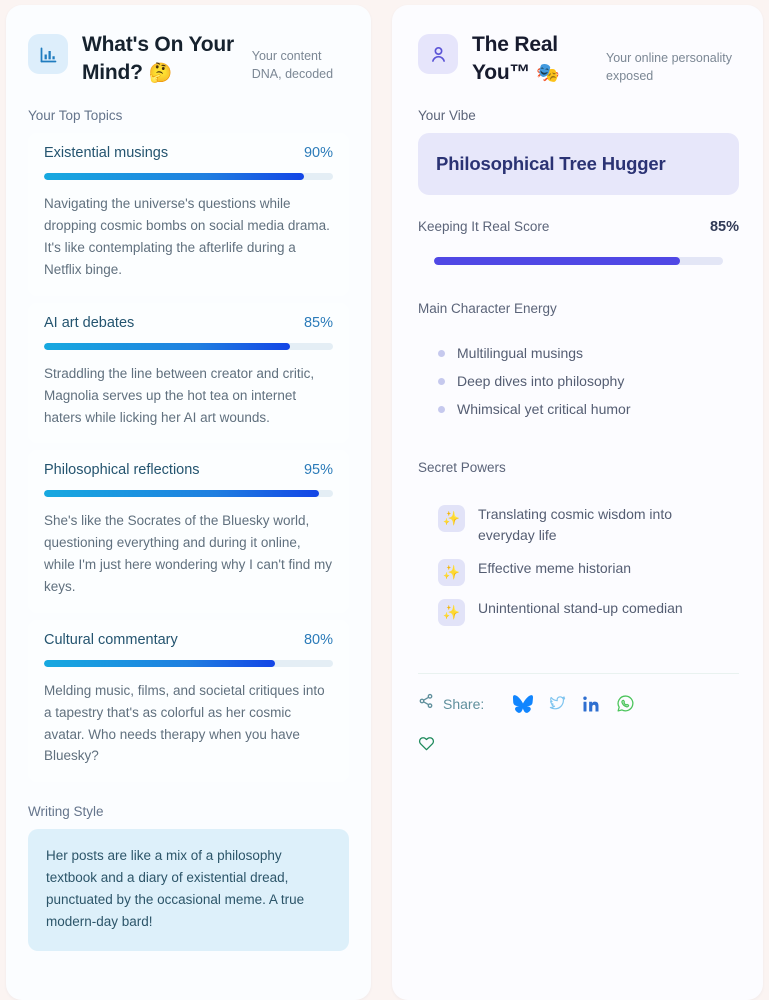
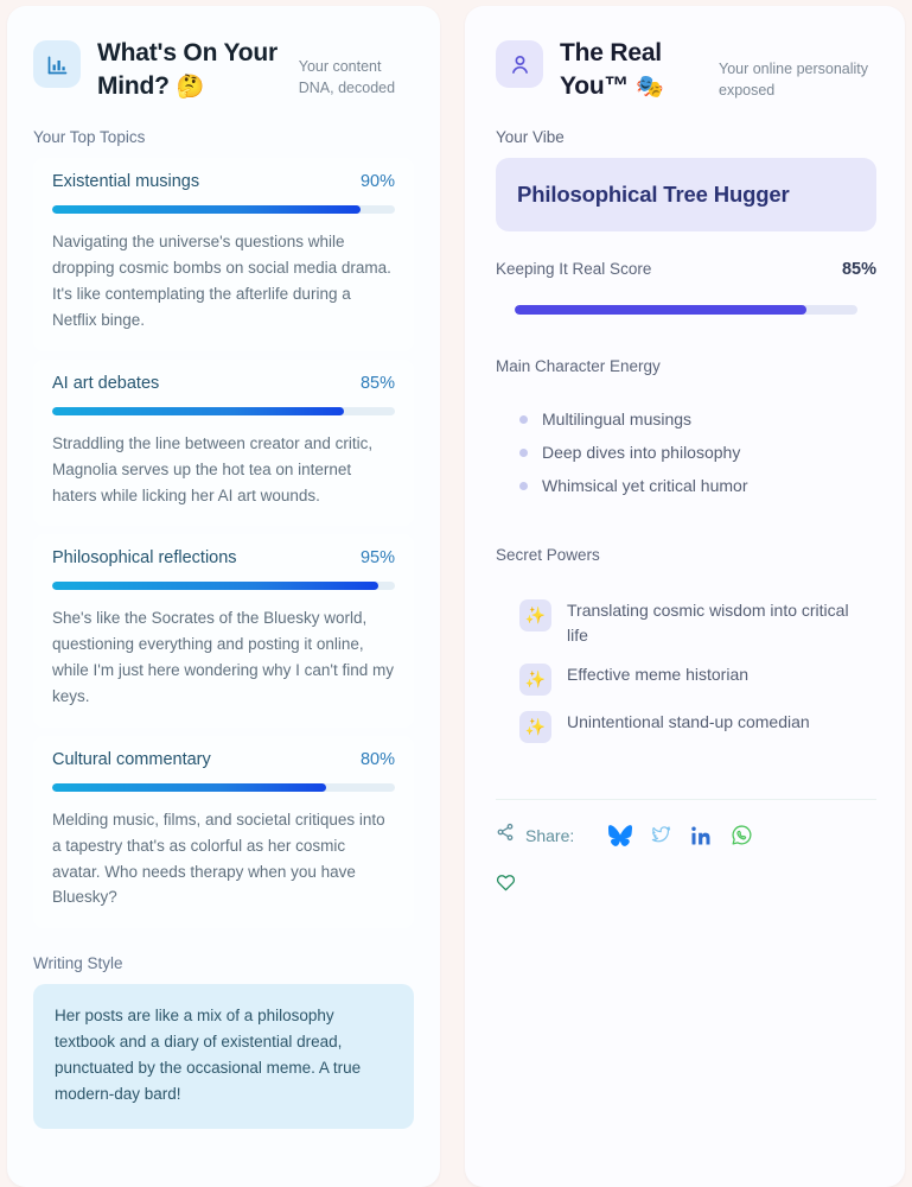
  What's On Your Mind? 🤔
  Your content DNA, decoded
  Your Top Topics
  Existential musings
  90%
  Navigating the universe's questions while dropping cosmic bombs on social media drama. It's like contemplating the afterlife during a Netflix binge.
  AI art debates
  85%
  Straddling the line between creator and critic, Magnolia serves up the hot tea on internet haters while licking her AI art wounds.
  Philosophical reflections
  95%
- She's like the Socrates of the Bluesky world, questioning everything and during it online, while I'm just here wondering why I can't find my keys.
+ She's like the Socrates of the Bluesky world, questioning everything and posting it online, while I'm just here wondering why I can't find my keys.
  Cultural commentary
  80%
  Melding music, films, and societal critiques into a tapestry that's as colorful as her cosmic avatar. Who needs therapy when you have Bluesky?
  Writing Style
  Her posts are like a mix of a philosophy textbook and a diary of existential dread, punctuated by the occasional meme. A true modern-day bard!
  The Real You™ 🎭
  Your online personality exposed
  Your Vibe
  Philosophical Tree Hugger
  Keeping It Real Score
  85%
  Main Character Energy
  Multilingual musings
  Deep dives into philosophy
  Whimsical yet critical humor
  Secret Powers
  ✨
- Translating cosmic wisdom into everyday life
+ Translating cosmic wisdom into critical life
  ✨
  Effective meme historian
  ✨
  Unintentional stand-up comedian
  Share:
